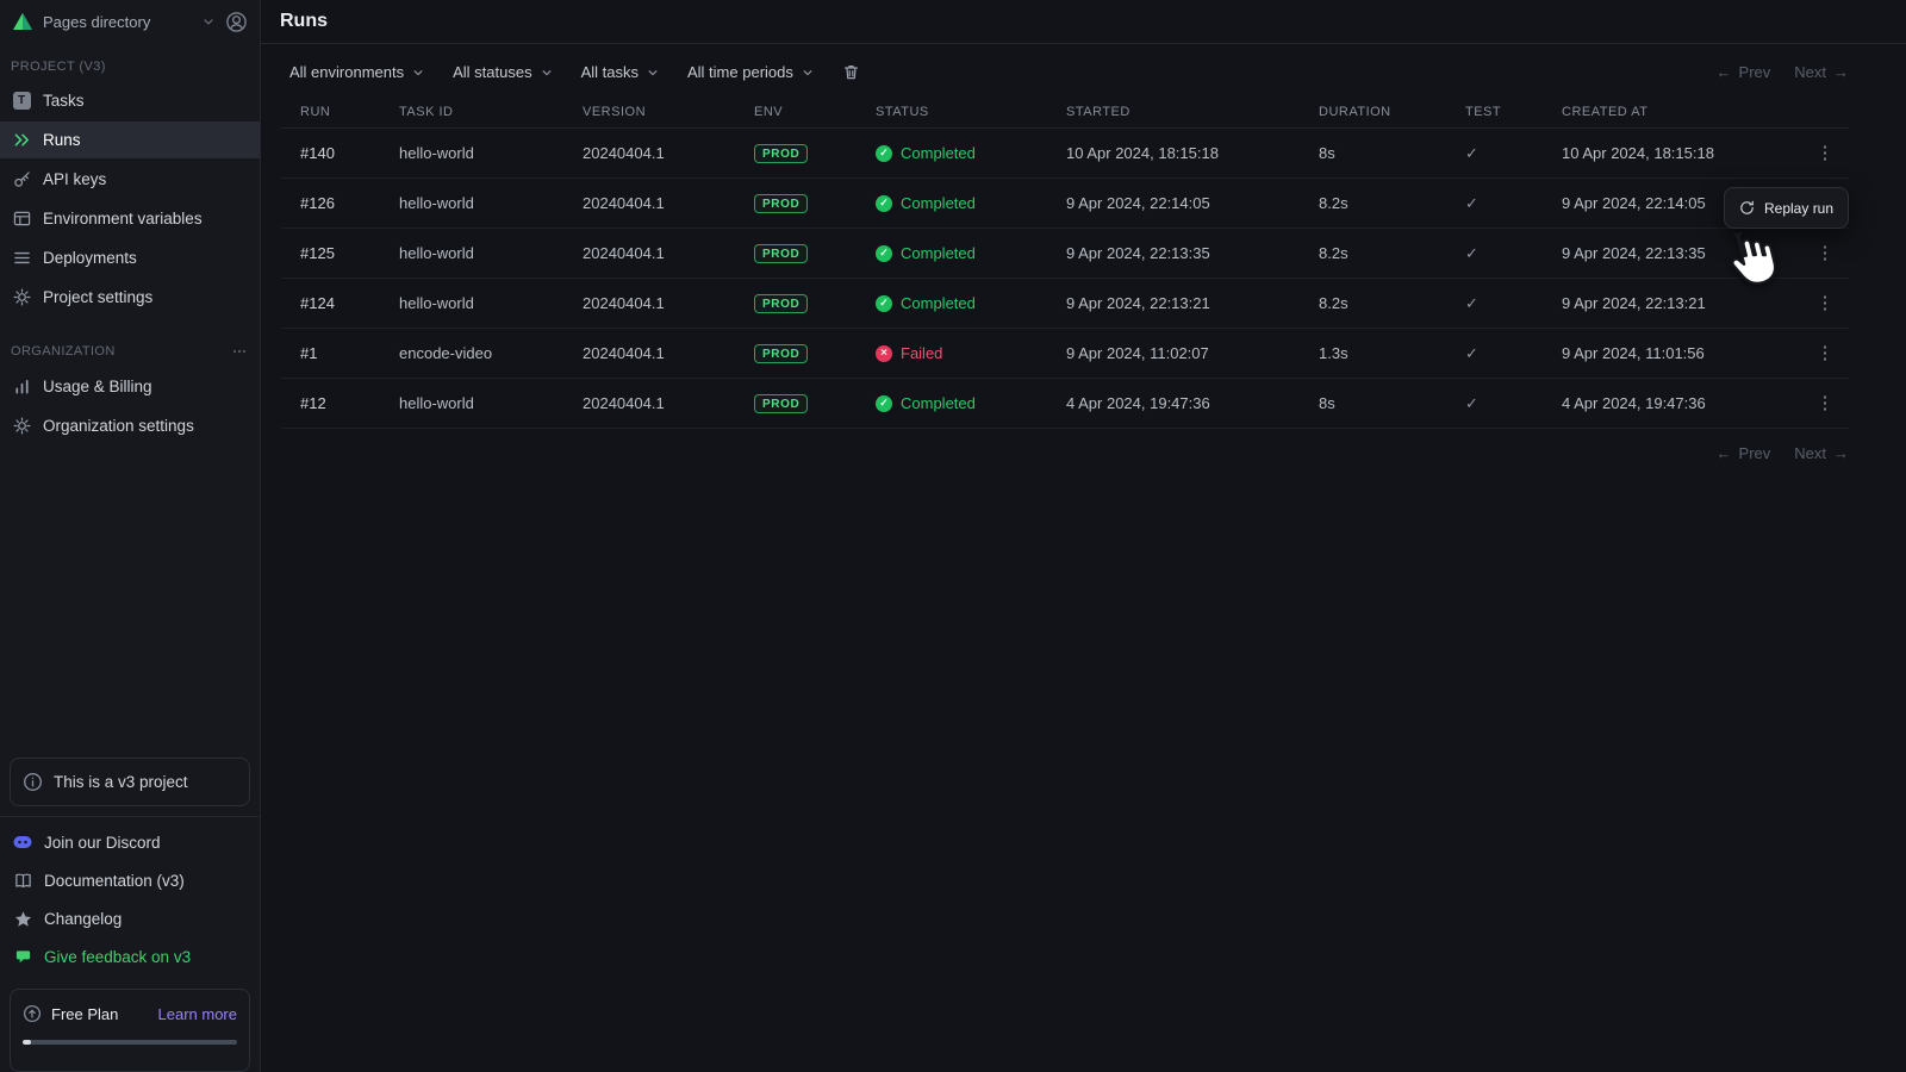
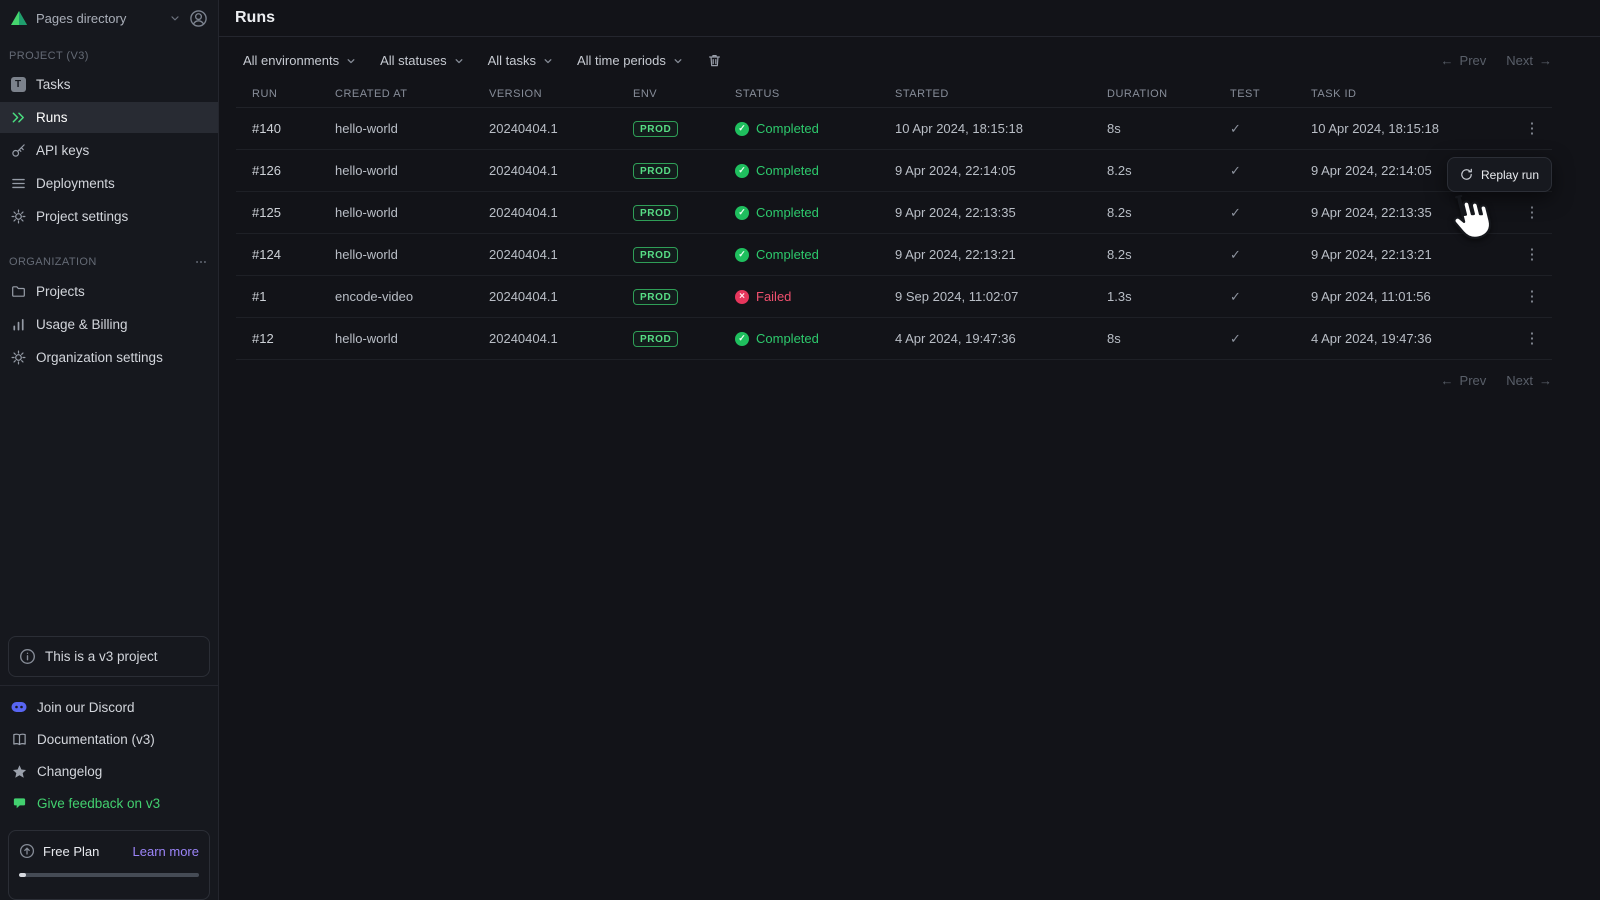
  Pages directory
  PROJECT (V3)
  T
  Tasks
  Runs
  API keys
- Environment variables
  Deployments
  Project settings
  ORGANIZATION
+ Projects
  Usage & Billing
  Organization settings
  This is a v3 project
  Join our Discord
  Documentation (v3)
  Changelog
  Give feedback on v3
  Free Plan
  Learn more
  Runs
  All environments
  All statuses
  All tasks
  All time periods
  ←
  Prev
  Next
  →
  RUN
- TASK ID
+ CREATED AT
  VERSION
  ENV
  STATUS
  STARTED
  DURATION
  TEST
- CREATED AT
+ TASK ID
  #140
  hello-world
  20240404.1
  PROD
  ✓
  Completed
  10 Apr 2024, 18:15:18
  8s
  ✓
  10 Apr 2024, 18:15:18
  ⋮
  #126
  hello-world
  20240404.1
  PROD
  ✓
  Completed
  9 Apr 2024, 22:14:05
  8.2s
  ✓
  9 Apr 2024, 22:14:05
  #125
  hello-world
  20240404.1
  PROD
  ✓
  Completed
  9 Apr 2024, 22:13:35
  8.2s
  ✓
  9 Apr 2024, 22:13:35
  ⋮
  #124
  hello-world
  20240404.1
  PROD
  ✓
  Completed
  9 Apr 2024, 22:13:21
  8.2s
  ✓
  9 Apr 2024, 22:13:21
  ⋮
  #1
  encode-video
  20240404.1
  PROD
  ×
  Failed
- 9 Apr 2024, 11:02:07
+ 9 Sep 2024, 11:02:07
  1.3s
  ✓
  9 Apr 2024, 11:01:56
  ⋮
  #12
  hello-world
  20240404.1
  PROD
  ✓
  Completed
  4 Apr 2024, 19:47:36
  8s
  ✓
  4 Apr 2024, 19:47:36
  ⋮
  ←
  Prev
  Next
  →
  Replay run
